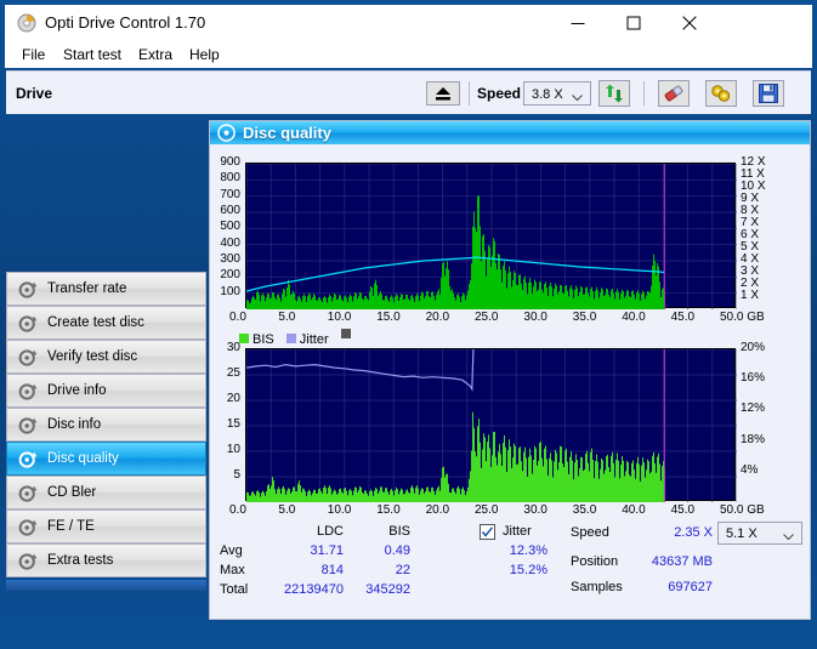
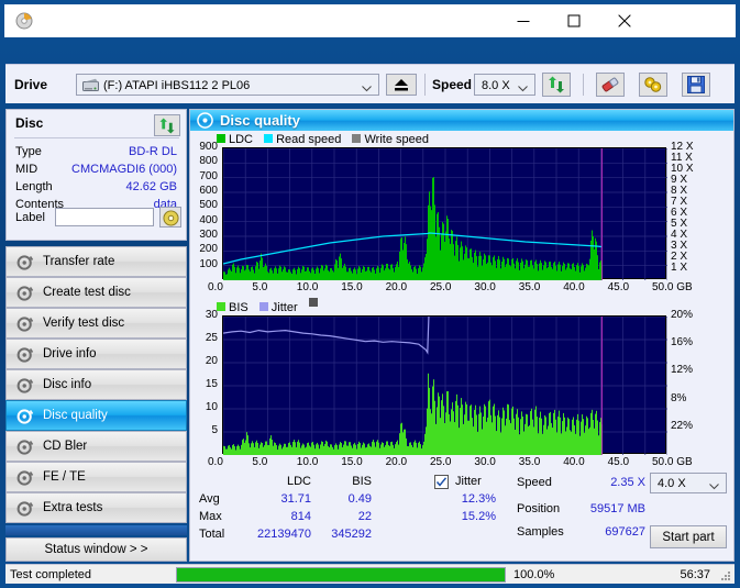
- Opti Drive Control 1.70
- File
- Start test
- Extra
- Help
  Drive
+ (F:) ATAPI iHBS112 2 PL06
  Speed
- 3.8 X
+ 8.0 X
+ Disc
+ Type
+ BD-R DL
+ MID
+ CMCMAGDI6 (000)
+ Length
+ 42.62 GB
+ Contents
+ data
+ Label
  Transfer rate
  Create test disc
  Verify test disc
  Drive info
  Disc info
  Disc quality
  CD Bler
  FE / TE
  Extra tests
+ Status window > >
  Disc quality
+ LDC Read speed Write speed
  100
  200
  300
  400
  500
  600
  700
  800
  900
  1 X
  2 X
  3 X
  4 X
  5 X
  6 X
  7 X
  8 X
  9 X
  10 X
  11 X
  12 X
  0.0
  5.0
  10.0
  15.0
  20.0
  25.0
  30.0
  35.0
  40.0
  45.0
  50.0 GB
  BIS Jitter
  5
  10
  15
  20
  25
  30
- 4%
+ 22%
- 18%
+ 8%
  12%
  16%
  20%
  0.0
  5.0
  10.0
  15.0
  20.0
  25.0
  30.0
  35.0
  40.0
  45.0
  50.0 GB
  LDC
  BIS
  Jitter
  Avg
  31.71
  0.49
  12.3%
  Max
  814
  22
  15.2%
  Total
  22139470
  345292
  Speed
  2.35 X
  Position
- 43637 MB
+ 59517 MB
  Samples
  697627
- 5.1 X
+ 4.0 X
+ Start part
+ Test completed
+ 100.0%
+ 56:37
